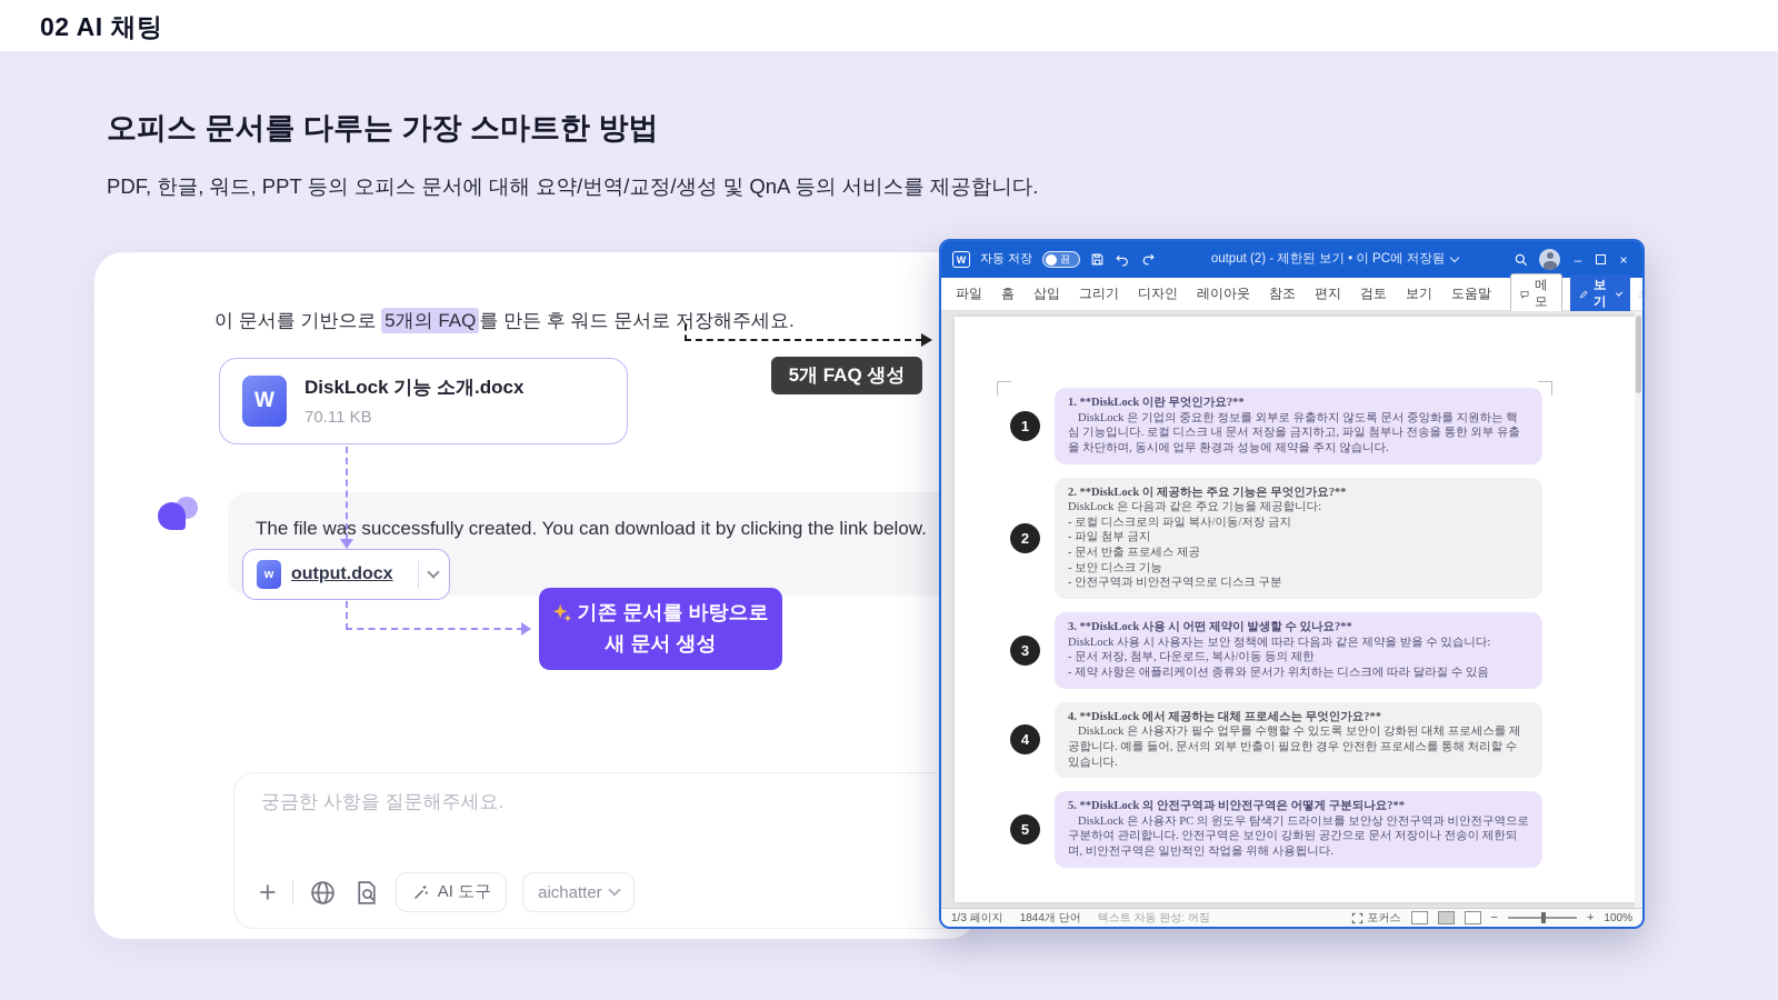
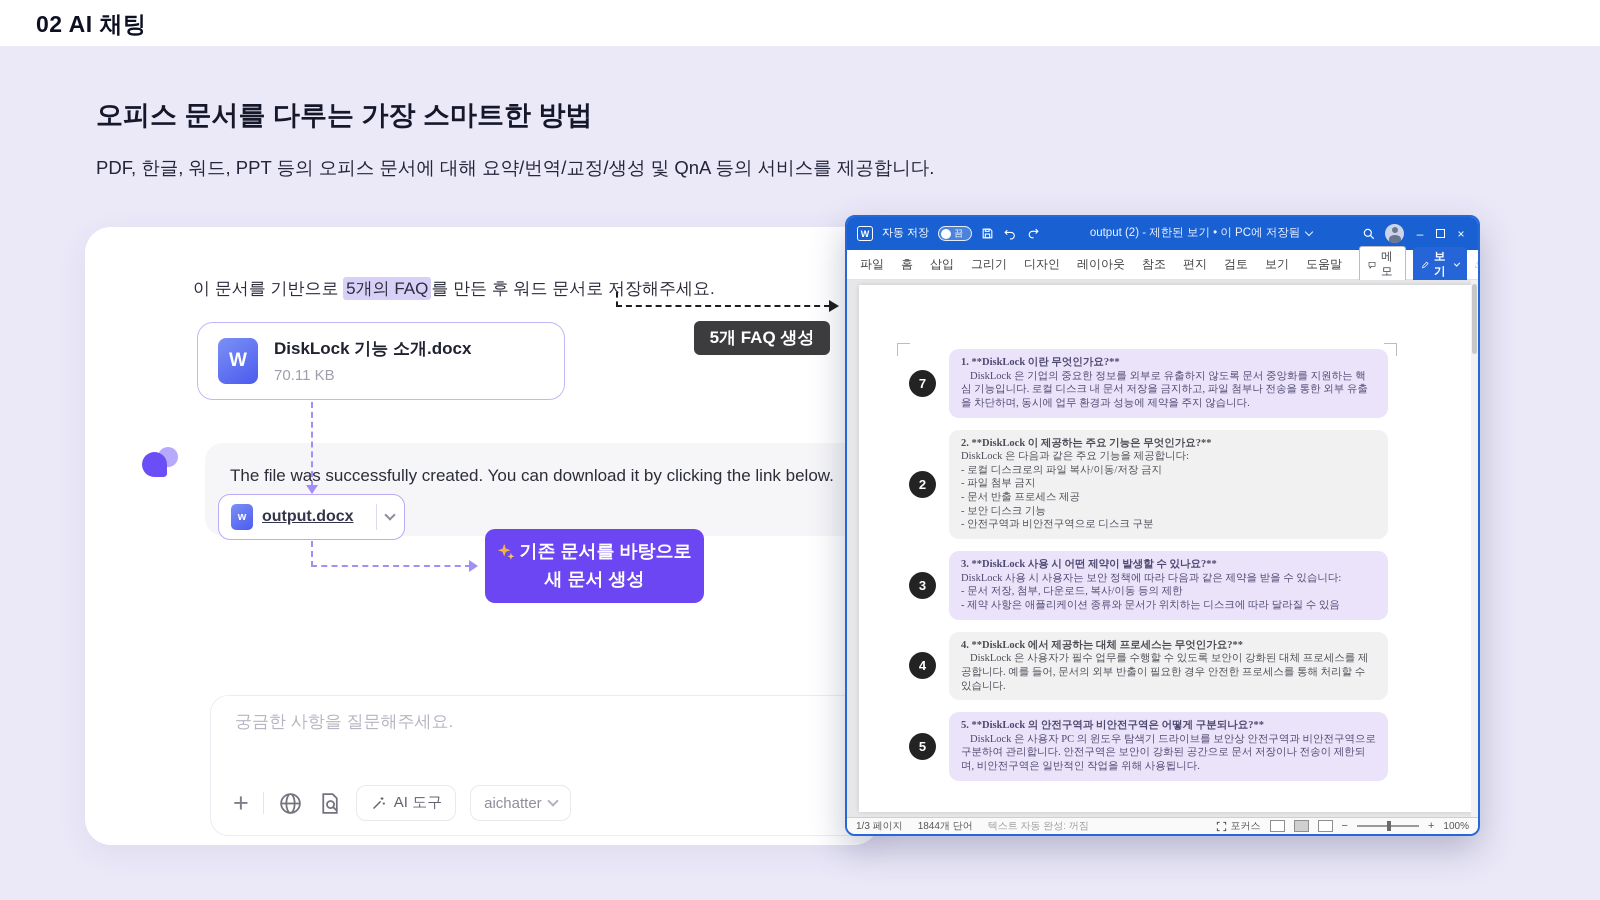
  02 AI 채팅
  오피스 문서를 다루는 가장 스마트한 방법
  PDF, 한글, 워드, PPT 등의 오피스 문서에 대해 요약/번역/교정/생성 및 QnA 등의 서비스를 제공합니다.
  이 문서를 기반으로 5개의 FAQ 를 만든 후 워드 문서로 저장해주세요.
  5개 FAQ 생성
  W
  DiskLock 기능 소개.docx
  70.11 KB
  The file was successfully created. You can download it by clicking the link below.
  w
  output.docx
  기존 문서를 바탕으로
  새 문서 생성
  궁금한 사항을 질문해주세요.
  +
  AI 도구
  aichatter
  W
  자동 저장
  끔
  output (2) - 제한된 보기 • 이 PC에 저장됨
  –
  ×
  파일
  홈
  삽입
  그리기
  디자인
  레이아웃
  참조
  편지
  검토
  보기
  도움말
  메모
  보기
- 1
+ 7
  1. **DiskLock 이란 무엇인가요?**
  DiskLock 은 기업의 중요한 정보를 외부로 유출하지 않도록 문서 중앙화를 지원하는 핵심 기능입니다. 로컬 디스크 내 문서 저장을 금지하고, 파일 첨부나 전송을 통한 외부 유출을 차단하며, 동시에 업무 환경과 성능에 제약을 주지 않습니다.
  2
  2. **DiskLock 이 제공하는 주요 기능은 무엇인가요?**
  DiskLock 은 다음과 같은 주요 기능을 제공합니다:
  - 로컬 디스크로의 파일 복사/이동/저장 금지
  - 파일 첨부 금지
  - 문서 반출 프로세스 제공
  - 보안 디스크 기능
  - 안전구역과 비안전구역으로 디스크 구분
  3
  3. **DiskLock 사용 시 어떤 제약이 발생할 수 있나요?**
  DiskLock 사용 시 사용자는 보안 정책에 따라 다음과 같은 제약을 받을 수 있습니다:
  - 문서 저장, 첨부, 다운로드, 복사/이동 등의 제한
  - 제약 사항은 애플리케이션 종류와 문서가 위치하는 디스크에 따라 달라질 수 있음
  4
  4. **DiskLock 에서 제공하는 대체 프로세스는 무엇인가요?**
  DiskLock 은 사용자가 필수 업무를 수행할 수 있도록 보안이 강화된 대체 프로세스를 제공합니다. 예를 들어, 문서의 외부 반출이 필요한 경우 안전한 프로세스를 통해 처리할 수 있습니다.
  5
  5. **DiskLock 의 안전구역과 비안전구역은 어떻게 구분되나요?**
  DiskLock 은 사용자 PC 의 윈도우 탐색기 드라이브를 보안상 안전구역과 비안전구역으로 구분하여 관리합니다. 안전구역은 보안이 강화된 공간으로 문서 저장이나 전송이 제한되며, 비안전구역은 일반적인 작업을 위해 사용됩니다.
  1/3 페이지
  1844개 단어
  텍스트 자동 완성: 꺼짐
  포커스
  −
  +
  100%
